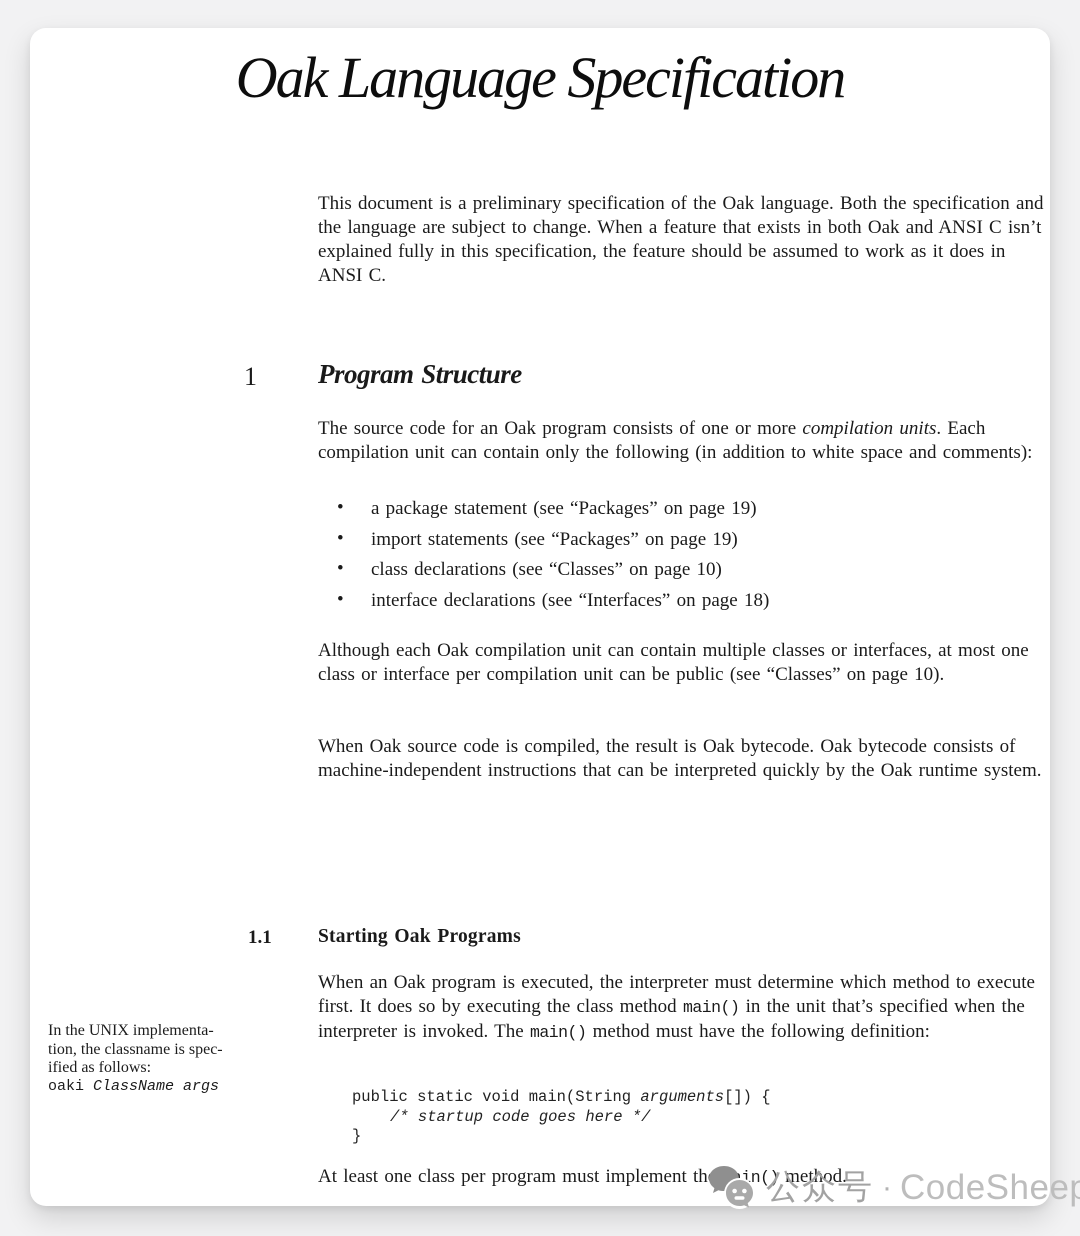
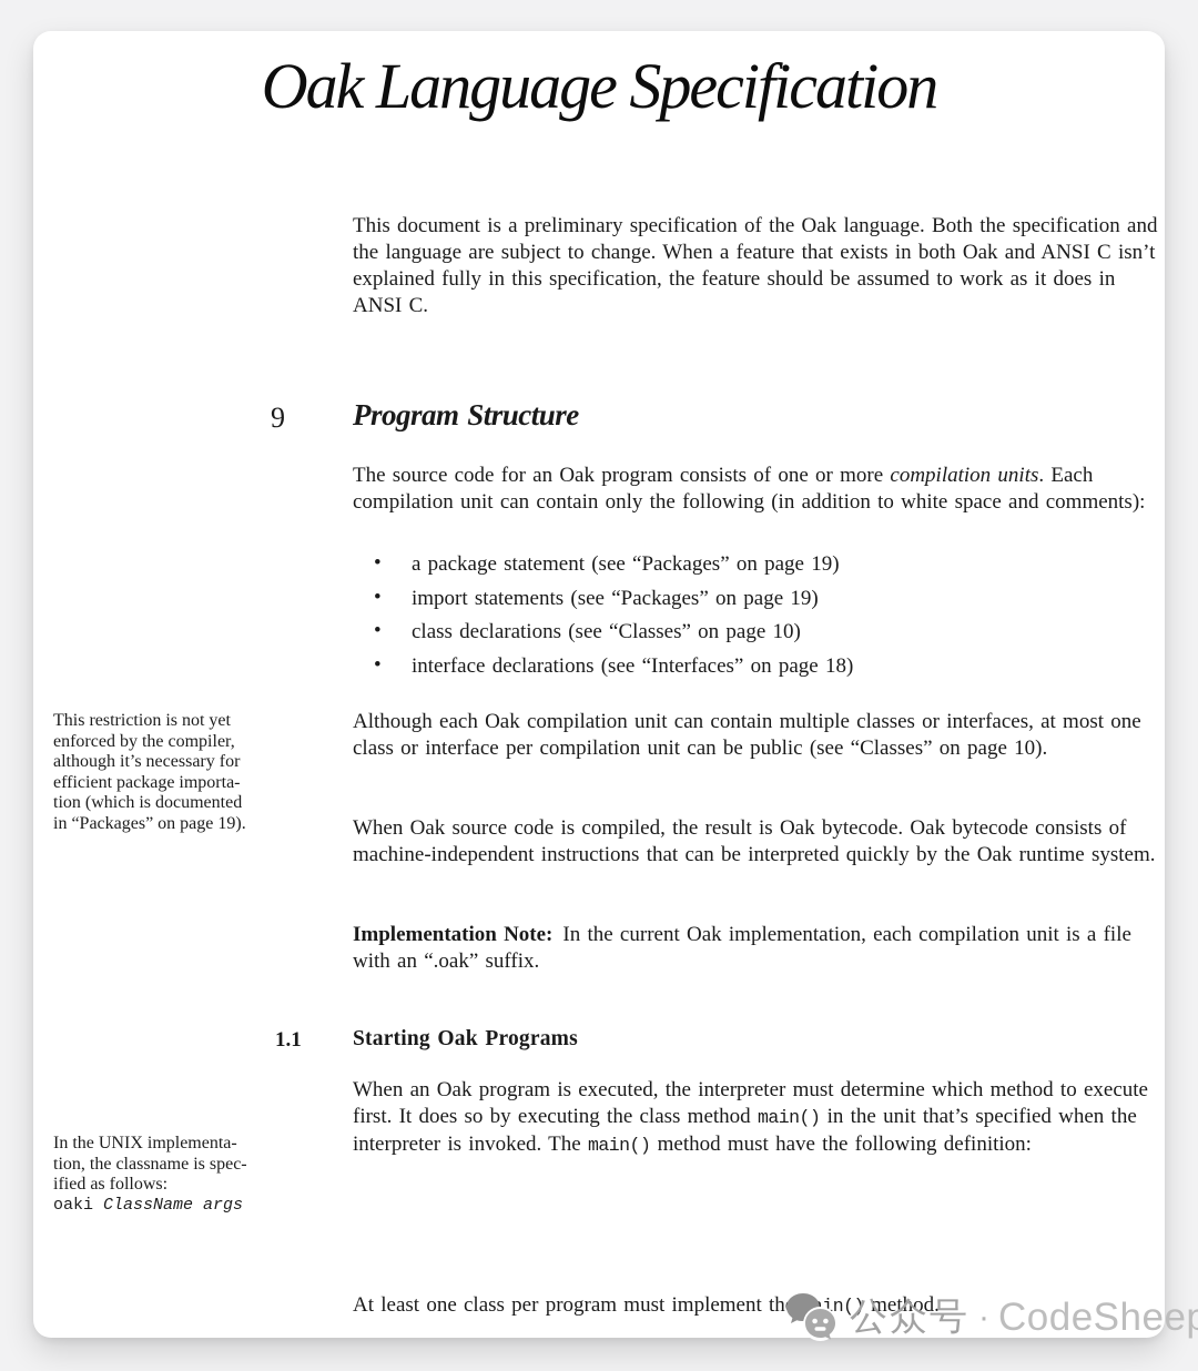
  Oak Language Specification
  This document is a preliminary specification of the Oak language. Both the specification and the language are subject to change. When a feature that exists in both Oak and ANSI C isn’t explained fully in this specification, the feature should be assumed to work as it does in ANSI C.
- 1
+ 9
  Program Structure
  The source code for an Oak program consists of one or more compilation units. Each compilation unit can contain only the following (in addition to white space and comments):
  •
  a package statement (see “Packages” on page 19)
  •
  import statements (see “Packages” on page 19)
  •
  class declarations (see “Classes” on page 10)
  •
  interface declarations (see “Interfaces” on page 18)
  Although each Oak compilation unit can contain multiple classes or interfaces, at most one class or interface per compilation unit can be public (see “Classes” on page 10).
  When Oak source code is compiled, the result is Oak bytecode. Oak bytecode consists of machine-independent instructions that can be interpreted quickly by the Oak runtime system.
+ Implementation Note: In the current Oak implementation, each compilation unit is a file with an “.oak” suffix.
  1.1
  Starting Oak Programs
  When an Oak program is executed, the interpreter must determine which method to execute first. It does so by executing the class method main() in the unit that’s specified when the interpreter is invoked. The main() method must have the following definition:
- public static void main(String arguments[]) {
- /* startup code goes here */
- }
  At least one class per program must implement th in() method.
+ This restriction is not yet
+ enforced by the compiler,
+ although it’s necessary for
+ efficient package importa-
+ tion (which is documented
+ in “Packages” on page 19).
  In the UNIX implementa-
  tion, the classname is spec-
  ified as follows:
  oaki ClassName args
  公众号
  ·
  CodeSheep
